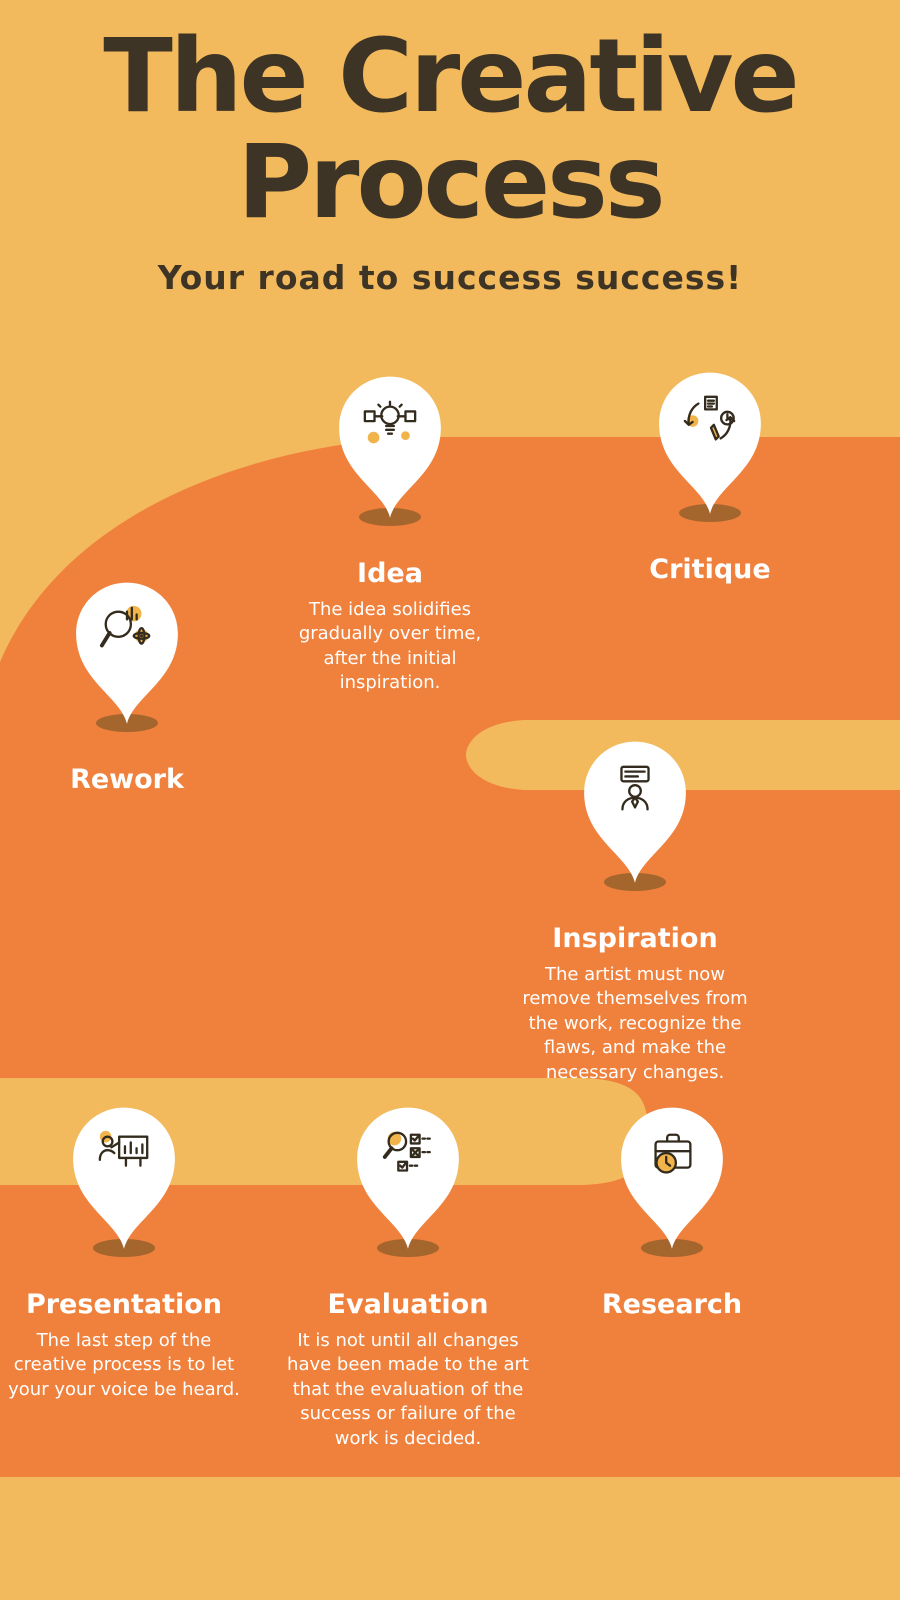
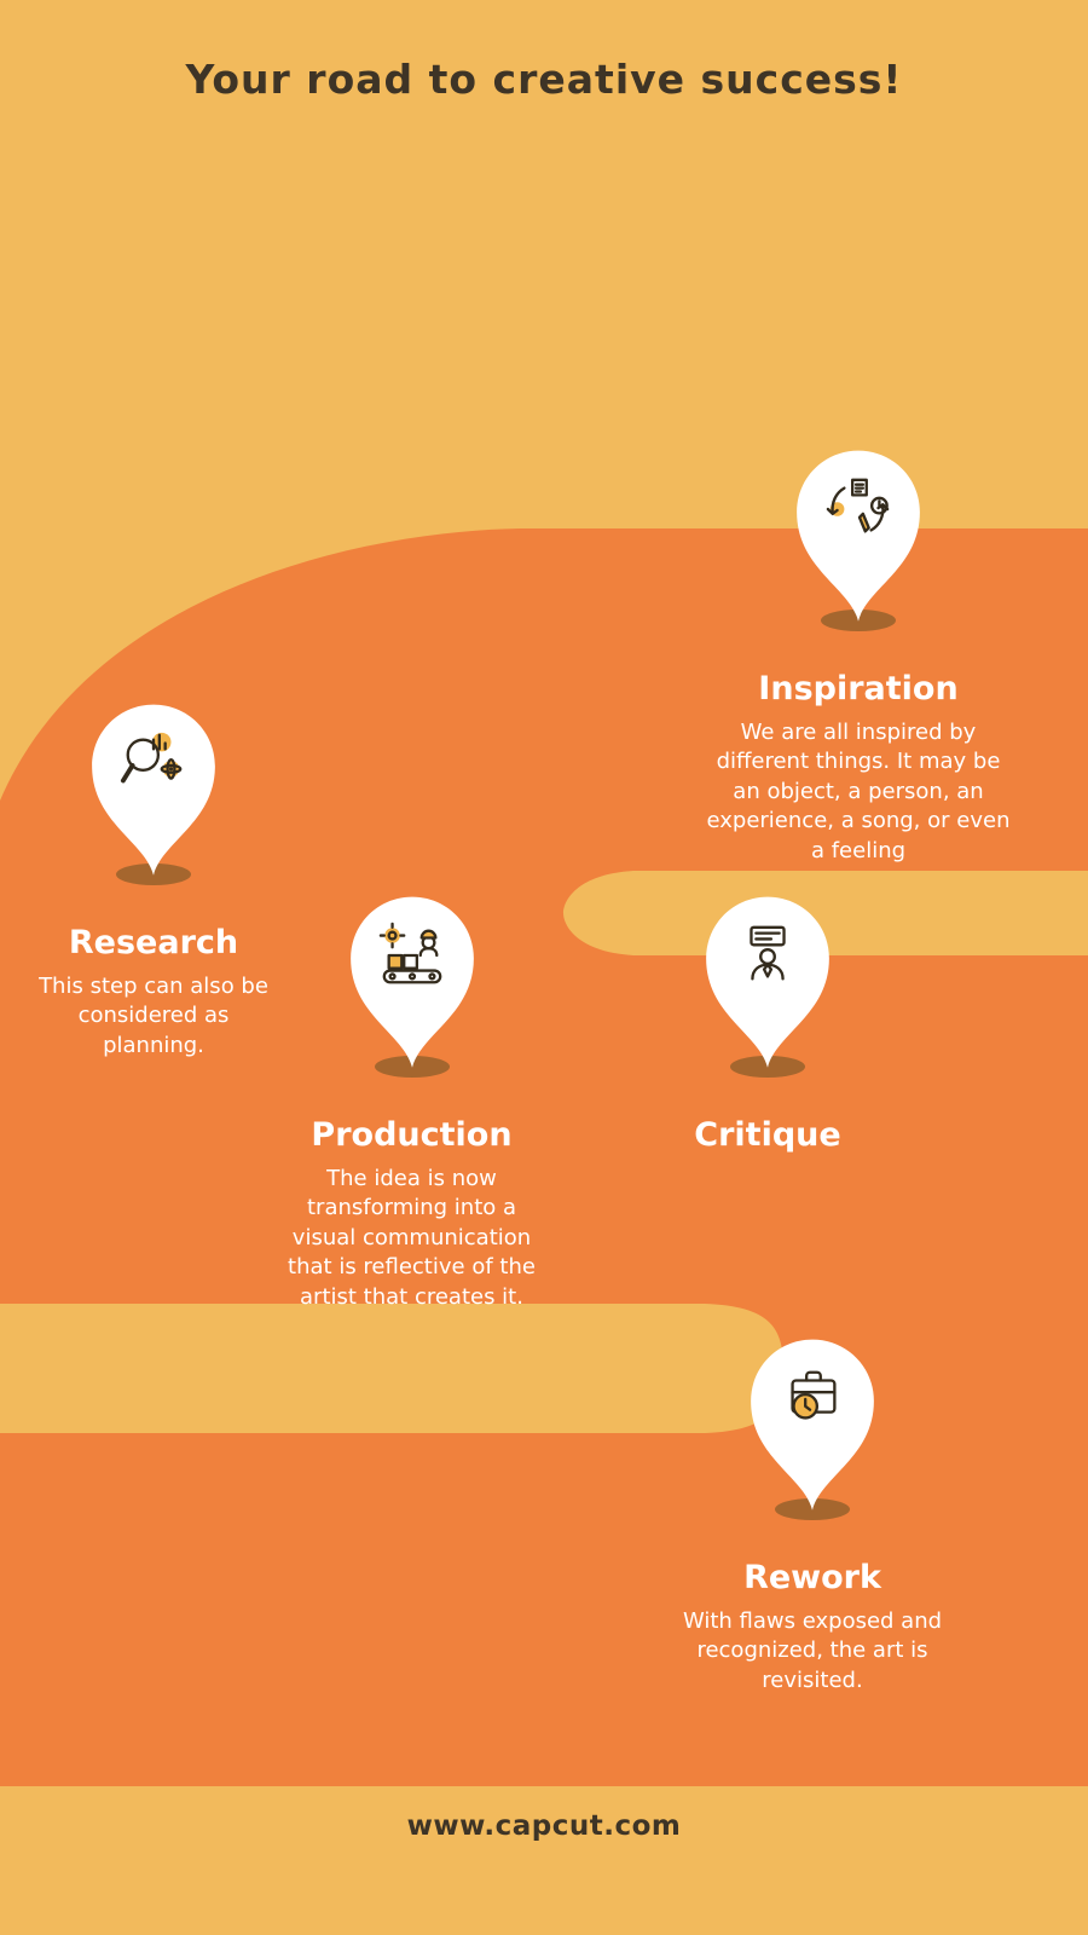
- The Creative
- Process
- Your road to success success!
+ Your road to creative success!
- Idea
- The idea solidifies gradually over time, after the initial inspiration.
- Critique
+ Inspiration
+ We are all inspired by different things. It may be an object, a person, an experience, a song, or even a feeling
- Rework
+ Research
+ This step can also be considered as planning.
+ Production
+ The idea is now transforming into a visual communication that is reflective of the artist that creates it.
- Inspiration
+ Critique
- The artist must now remove themselves from the work, recognize the flaws, and make the necessary changes.
- Presentation
- The last step of the creative process is to let your your voice be heard.
- Evaluation
- It is not until all changes have been made to the art that the evaluation of the success or failure of the work is decided.
- Research
+ Rework
+ With flaws exposed and recognized, the art is revisited.
+ www.capcut.com
